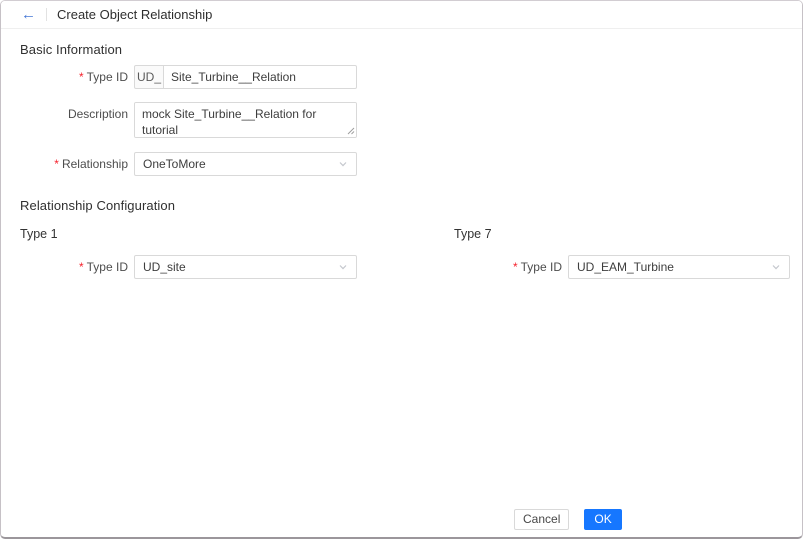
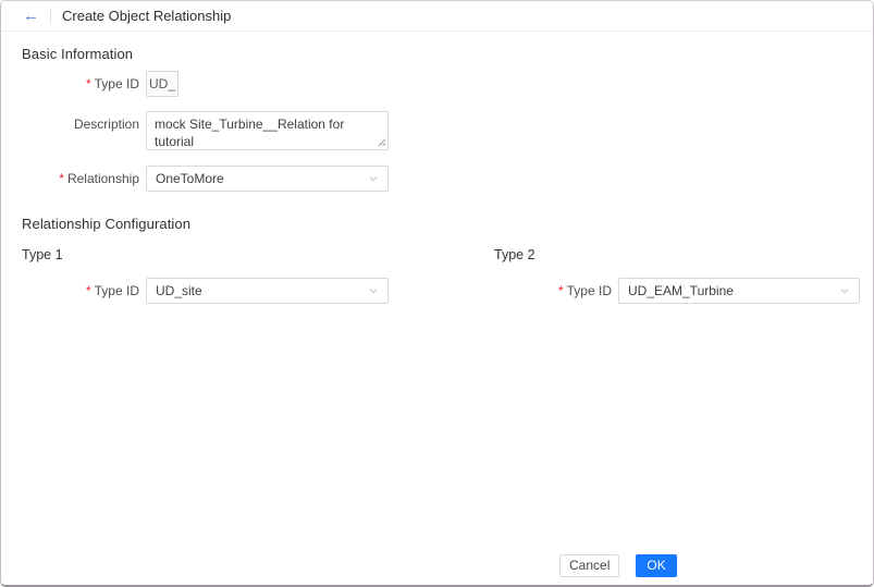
  ←
  Create Object Relationship
  Basic Information
  * Type ID
  UD_
- Site_Turbine__Relation
  Description
  * Relationship
  OneToMore
  Relationship Configuration
  Type 1
  * Type ID
  UD_site
- Type 7
+ Type 2
  * Type ID
  UD_EAM_Turbine
  Cancel
  OK
